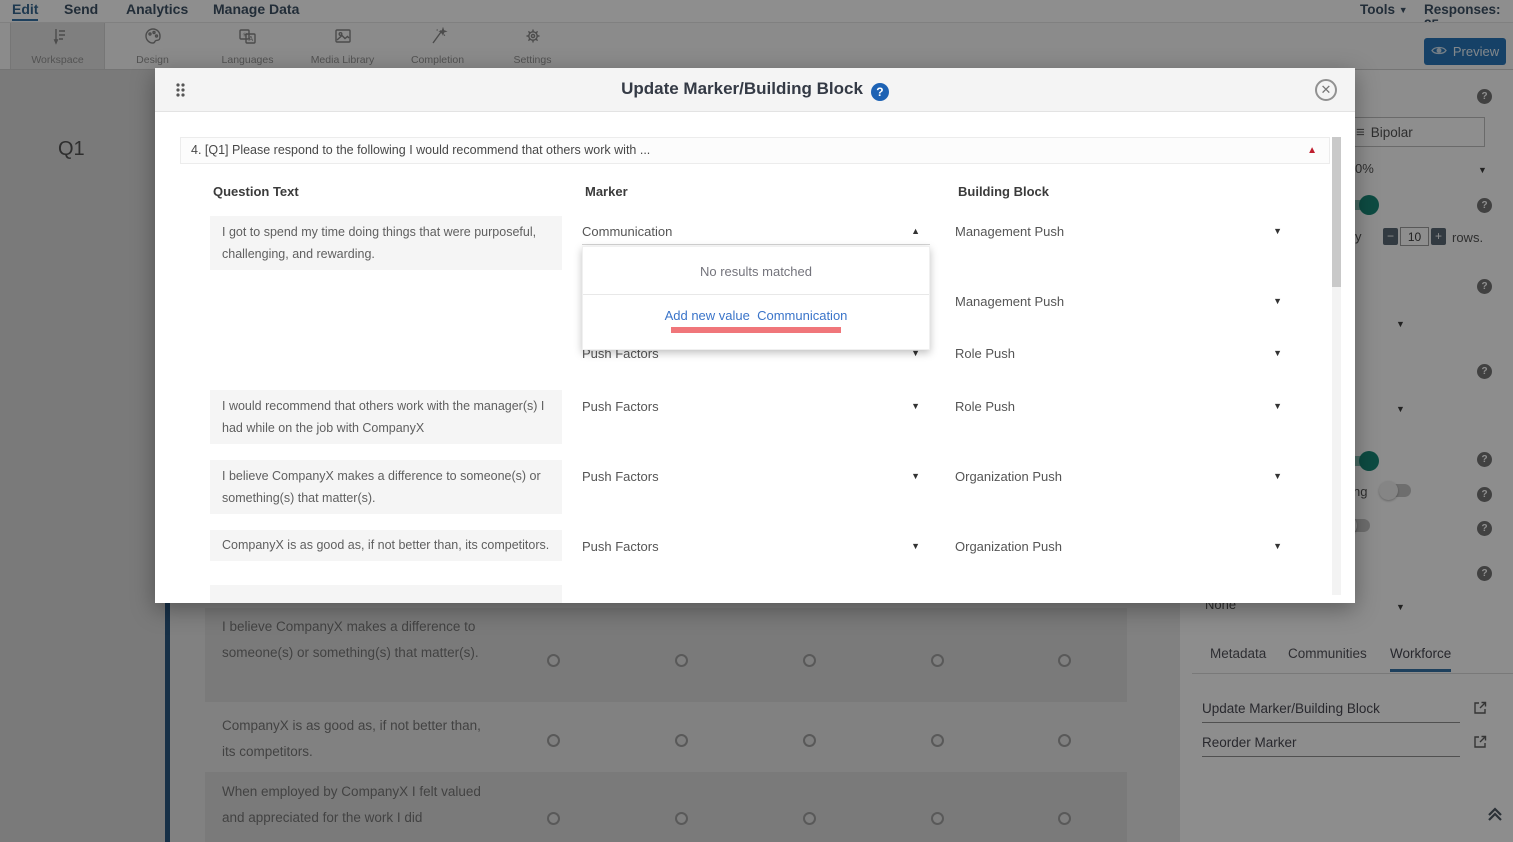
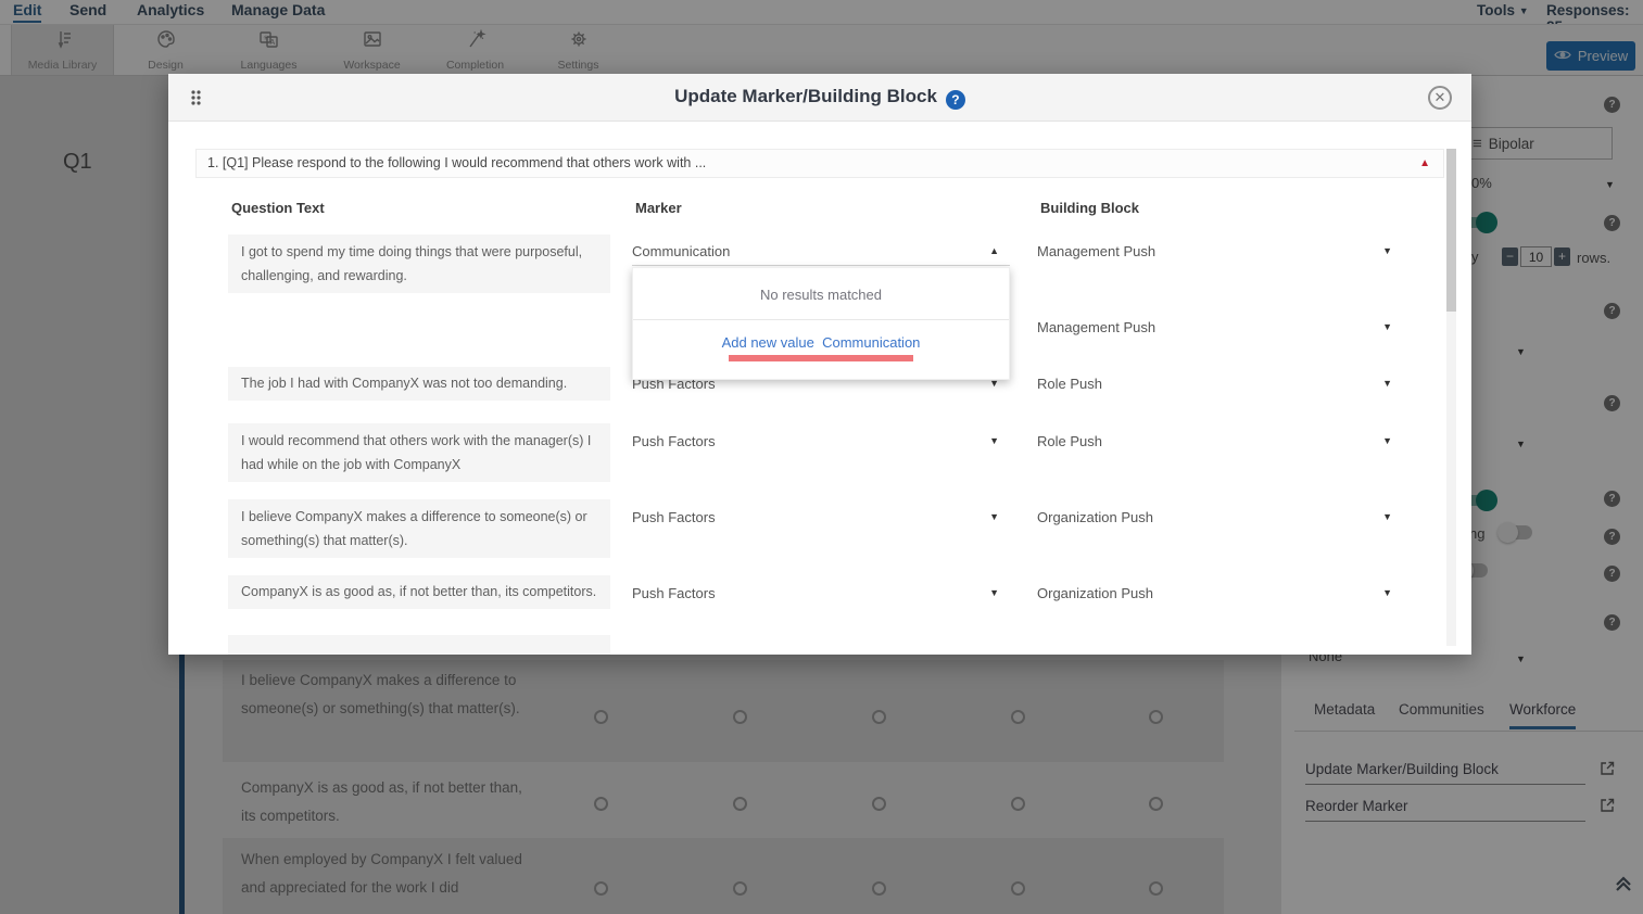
  Edit
  Send
  Analytics
  Manage Data
  Tools ▼
  Responses:
- Workspace
+ Media Library
  Design
  Languages
- Media Library
+ Workspace
  Completion
  Settings
  Preview
  Q1
  I believe CompanyX makes a difference to someone(s) or something(s) that matter(s).
  CompanyX is as good as, if not better than, its competitors.
  When employed by CompanyX I felt valued and appreciated for the work I did
  ?
  ≡
  Bipolar
  0%
  ▼
  ?
  y
  −
  10
  +
  rows.
  ?
  ▼
  ?
  ▼
  ?
  ng
  ?
  ?
  ?
  None
  ▼
  Metadata
  Communities
  Workforce
  Update Marker/Building Block
  Reorder Marker
  Update Marker/Building Block ?
  ✕
- 4. [Q1] Please respond to the following I would recommend that others work with ...
+ 1. [Q1] Please respond to the following I would recommend that others work with ...
  ▲
  Question Text
  Marker
  Building Block
  I got to spend my time doing things that were purposeful, challenging, and rewarding.
  Communication
  ▲
  Management Push
  ▼
  Management Push
  ▼
+ The job I had with CompanyX was not too demanding.
  Push Factors
  ▼
  Role Push
  ▼
  I would recommend that others work with the manager(s) I had while on the job with CompanyX
  Push Factors
  ▼
  Role Push
  ▼
  I believe CompanyX makes a difference to someone(s) or something(s) that matter(s).
  Push Factors
  ▼
  Organization Push
  ▼
  CompanyX is as good as, if not better than, its competitors.
  Push Factors
  ▼
  Organization Push
  ▼
  No results matched
  Add new value Communication
